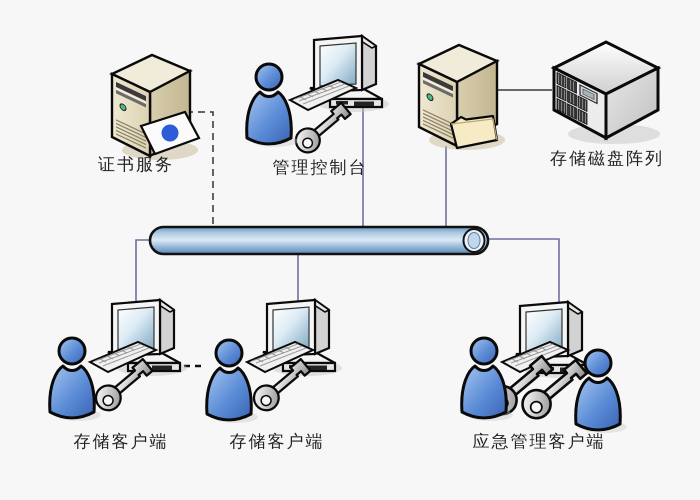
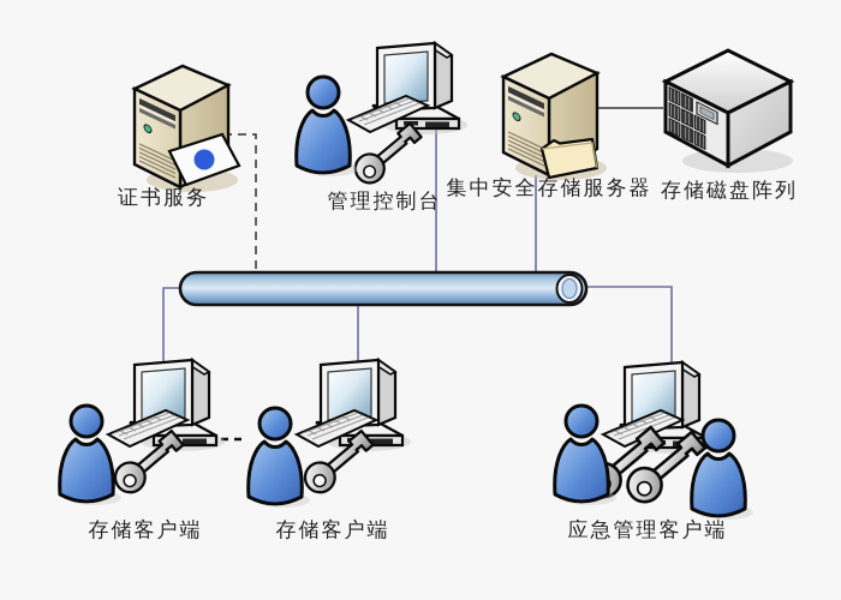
  证书服务
  管理控制台
+ 集中安全存储服务器
  存储磁盘阵列
  存储客户端
  存储客户端
  应急管理客户端
